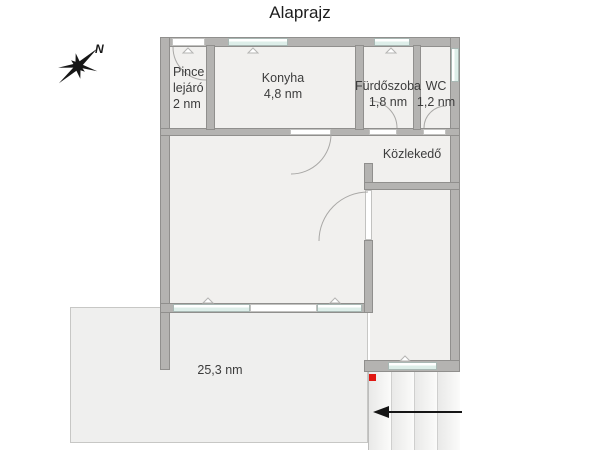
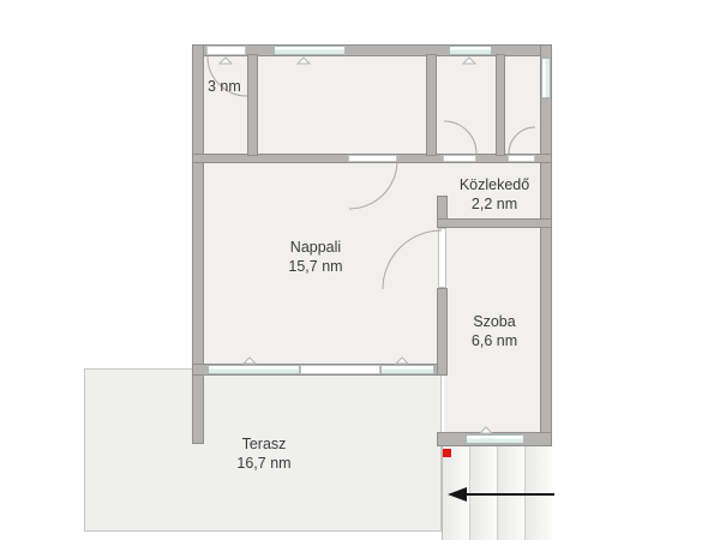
- Alaprajz
- N
- Pince lejáró
- 2 nm
+ 3 nm
- Konyha
- 4,8 nm
- Fürdőszoba
- 1,8 nm
- WC
- 1,2 nm
  Közlekedő
+ 2,2 nm
+ Nappali
+ 15,7 nm
+ Szoba
+ 6,6 nm
+ Terasz
- 25,3 nm
+ 16,7 nm
